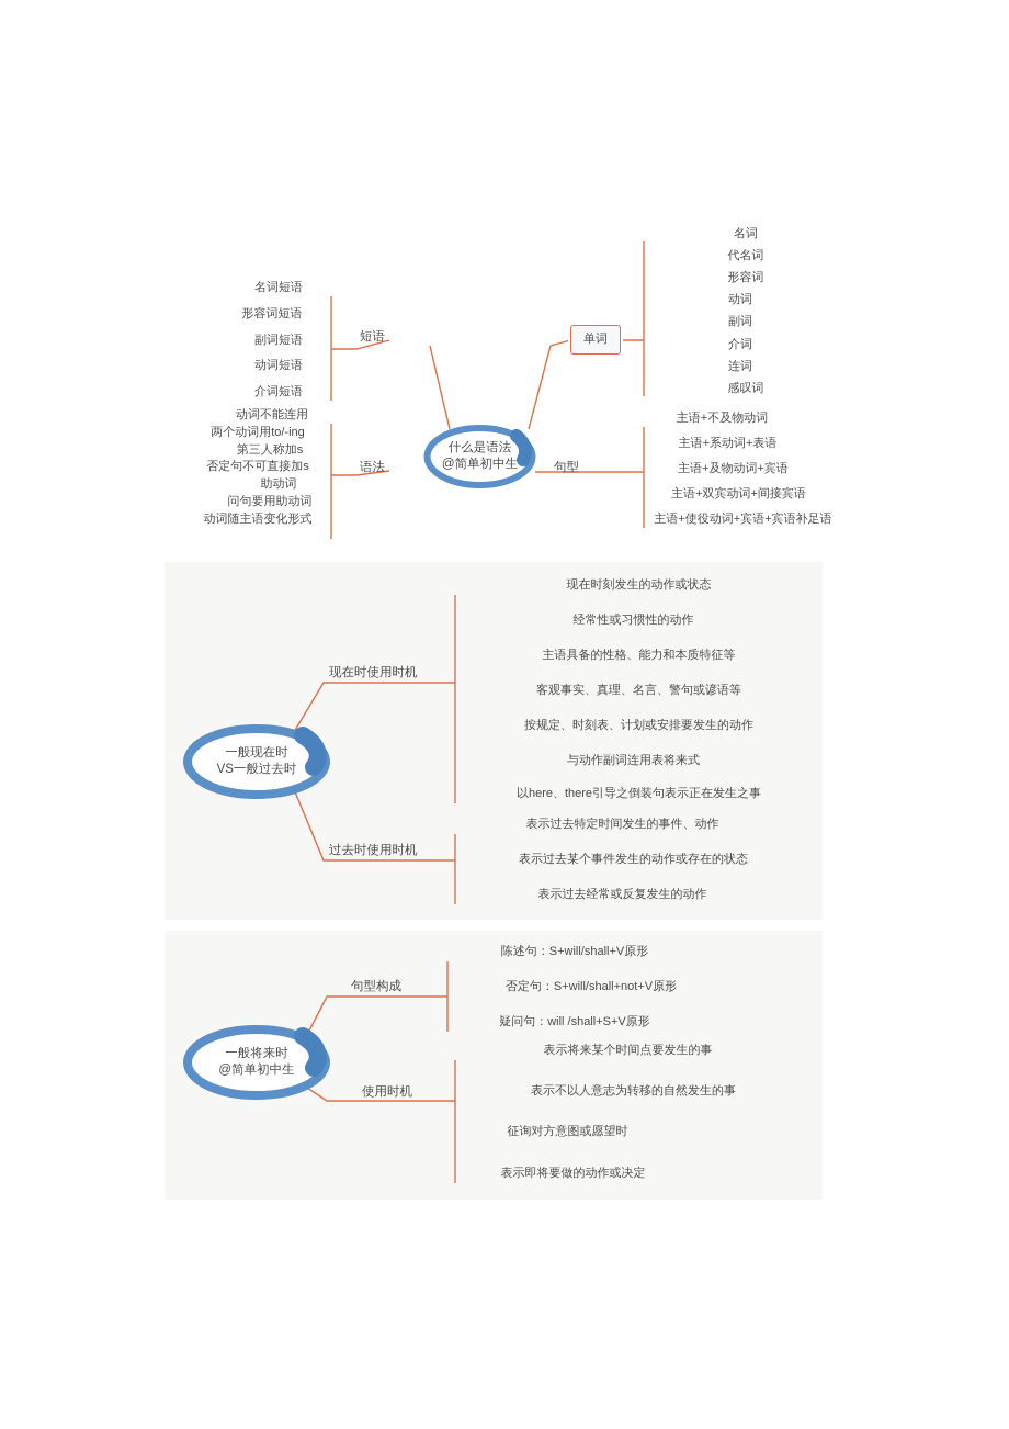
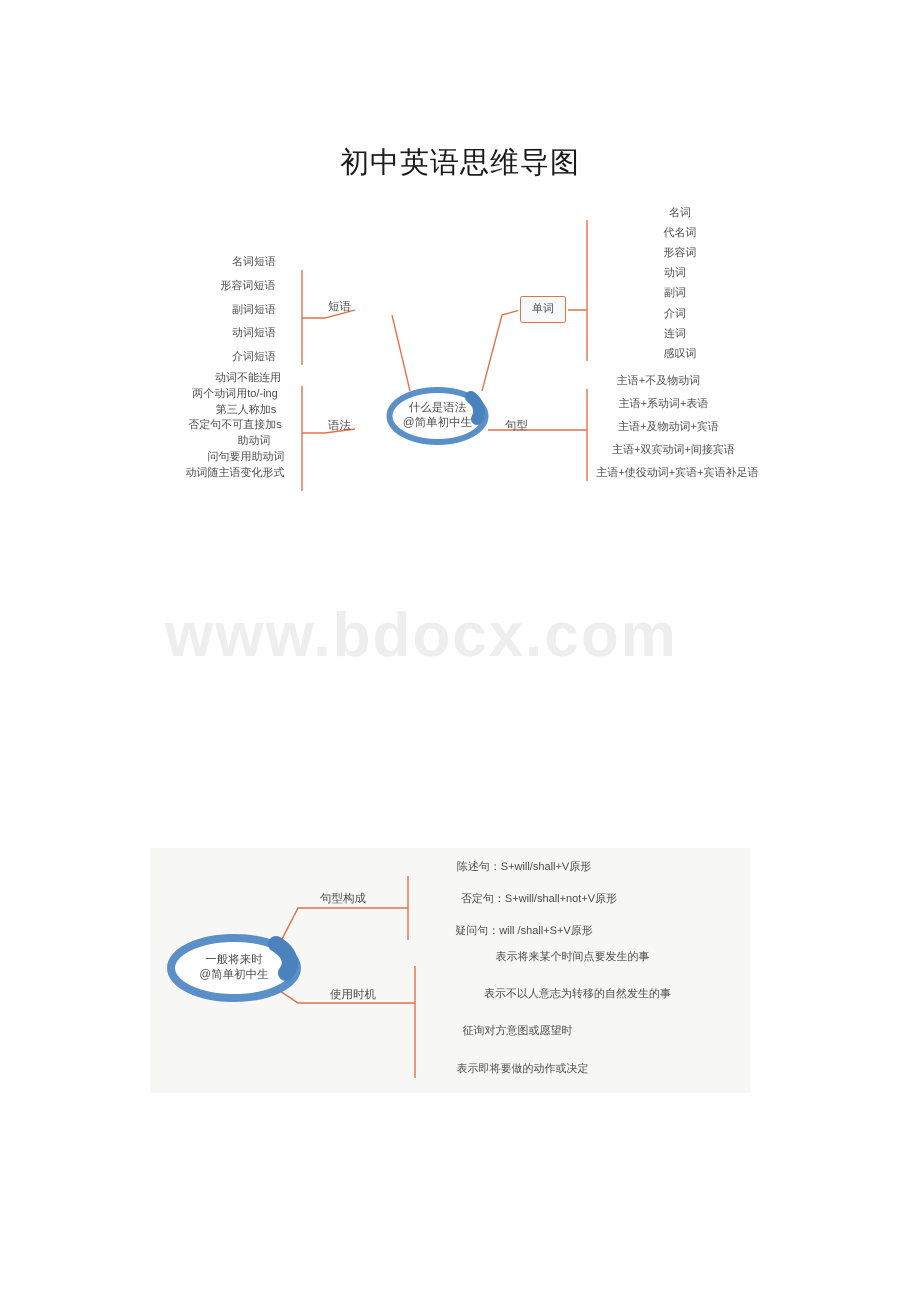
+ 初中英语思维导图
  名词短语
  形容词短语
  副词短语
  动词短语
  介词短语
  动词不能连用
  两个动词用to/-ing
  第三人称加s
  否定句不可直接加s
  助动词
  问句要用助动词
  动词随主语变化形式
  短语
  语法
  句型
  单词
  什么是语法
  @简单初中生
  名词
  代名词
  形容词
  动词
  副词
  介词
  连词
  感叹词
  主语+不及物动词
  主语+系动词+表语
  主语+及物动词+宾语
  主语+双宾动词+间接宾语
  主语+使役动词+宾语+宾语补足语
- 现在时使用时机
- 过去时使用时机
- 一般现在时
- VS一般过去时
- 现在时刻发生的动作或状态
- 经常性或习惯性的动作
- 主语具备的性格、能力和本质特征等
- 客观事实、真理、名言、警句或谚语等
- 按规定、时刻表、计划或安排要发生的动作
- 与动作副词连用表将来式
- 以here、there引导之倒装句表示正在发生之事
- 表示过去特定时间发生的事件、动作
- 表示过去某个事件发生的动作或存在的状态
- 表示过去经常或反复发生的动作
  句型构成
  使用时机
  一般将来时
  @简单初中生
  陈述句：S+will/shall+V原形
  否定句：S+will/shall+not+V原形
  疑问句：will /shall+S+V原形
  表示将来某个时间点要发生的事
  表示不以人意志为转移的自然发生的事
  征询对方意图或愿望时
  表示即将要做的动作或决定
